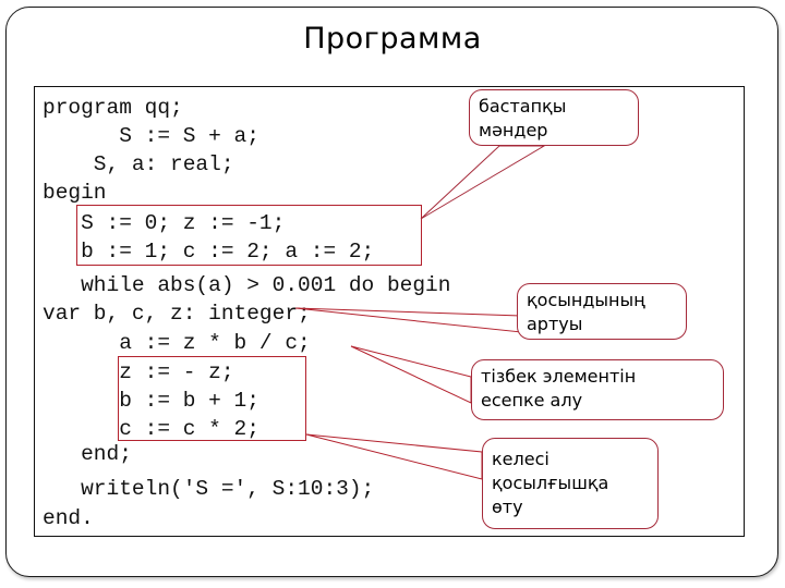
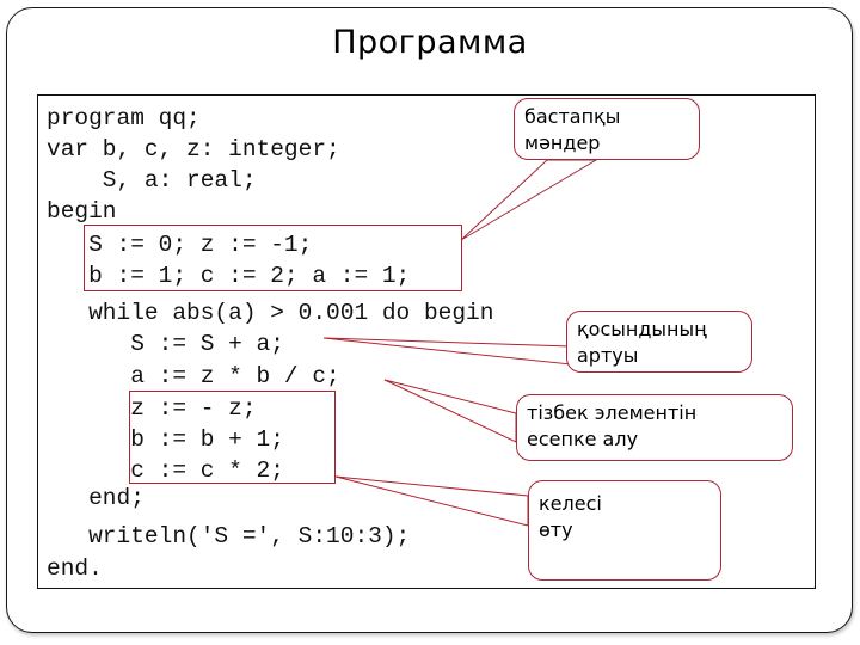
  Программа
  program qq;
- S := S + a;
+ var b, c, z: integer;
  S, a: real;
  begin
  S := 0; z := -1;
- b := 1; c := 2; a := 2;
+ b := 1; c := 2; a := 1;
  while abs(a) > 0.001 do begin
- var b, c, z: integer;
+ S := S + a;
  a := z * b / c;
  z := - z;
  b := b + 1;
  c := c * 2;
  end;
  writeln('S =', S:10:3);
  end.
  бастапқы
  мәндер
  қосындының
  артуы
  тізбек элементін
  есепке алу
  келесі
- қосылғышқа
  өту
